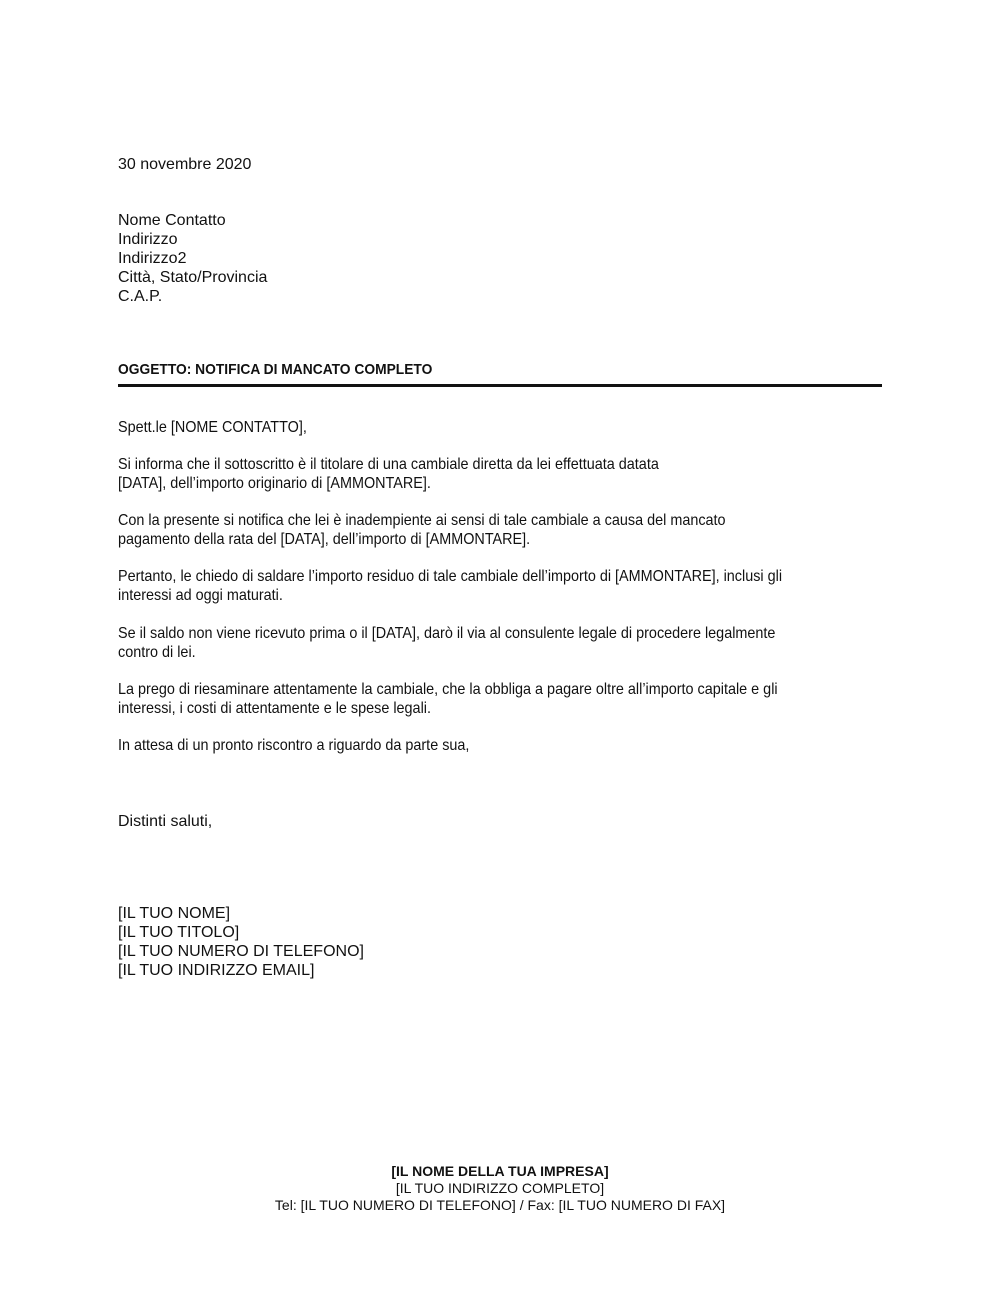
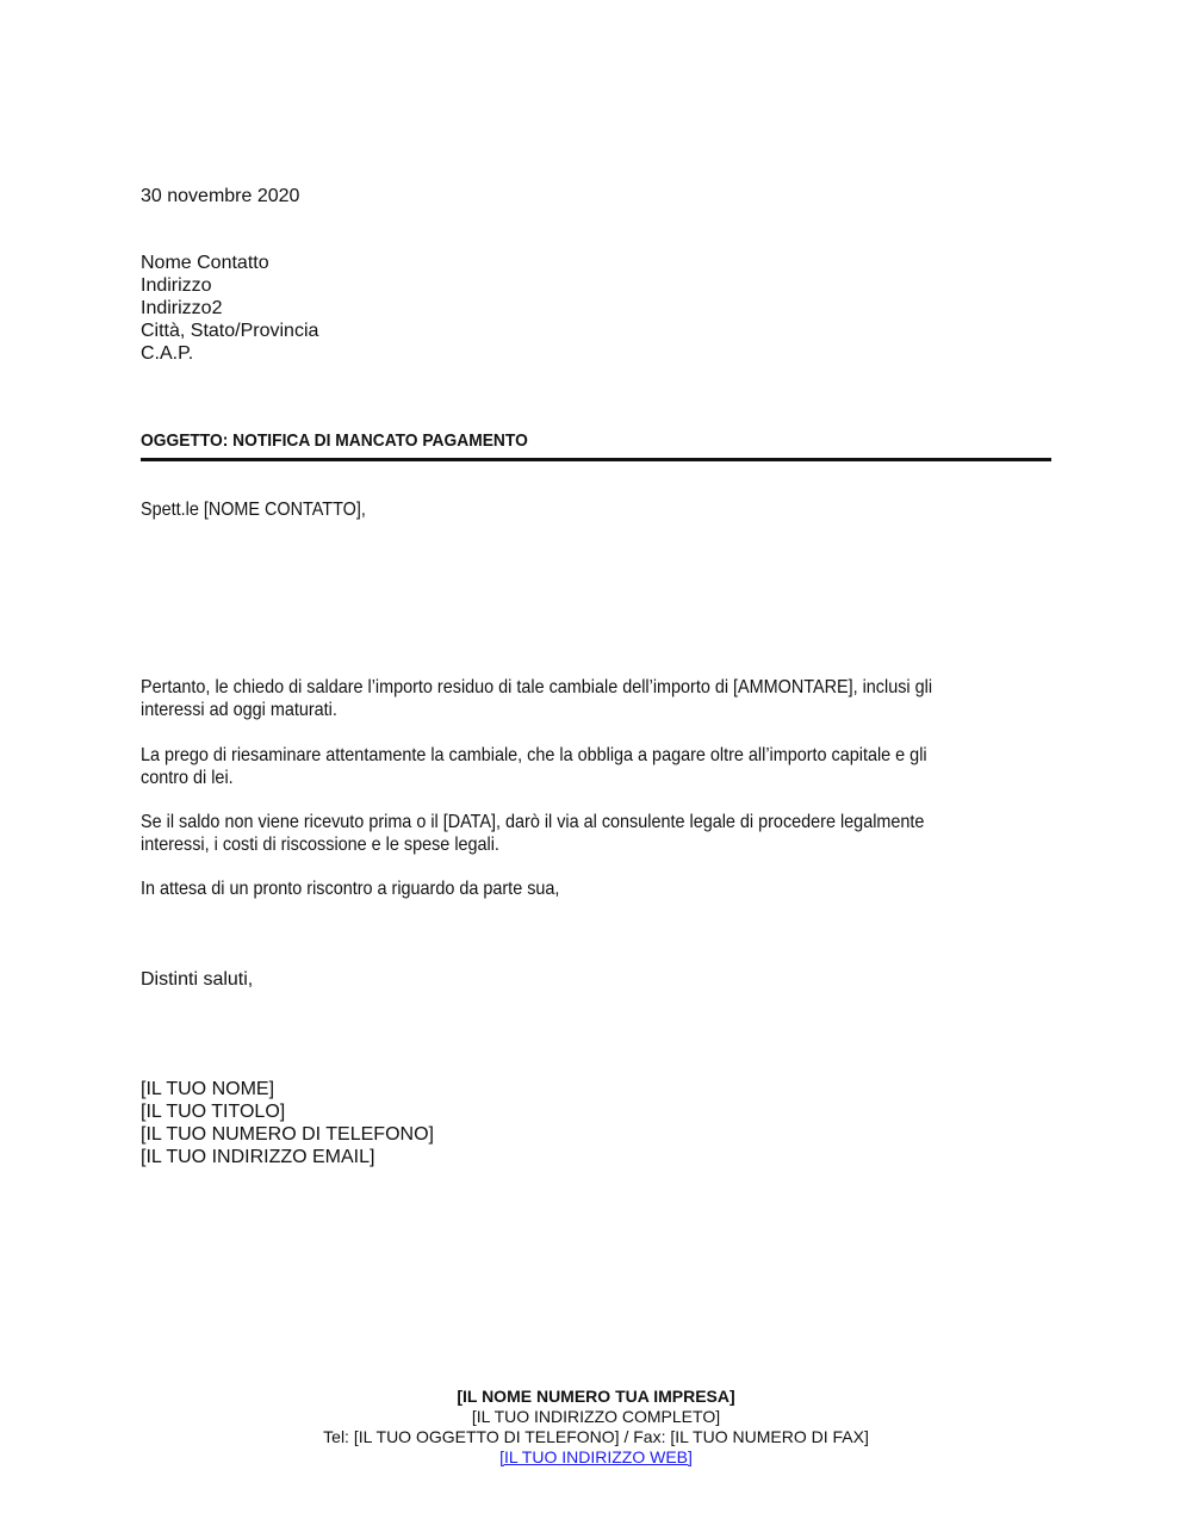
  30 novembre 2020
  Nome Contatto
  Indirizzo
  Indirizzo2
  Città, Stato/Provincia
  C.A.P.
- OGGETTO: NOTIFICA DI MANCATO COMPLETO
+ OGGETTO: NOTIFICA DI MANCATO PAGAMENTO
  Spett.le [NOME CONTATTO],
- Si informa che il sottoscritto è il titolare di una cambiale diretta da lei effettuata datata
- [DATA], dell’importo originario di [AMMONTARE].
- Con la presente si notifica che lei è inadempiente ai sensi di tale cambiale a causa del mancato
- pagamento della rata del [DATA], dell’importo di [AMMONTARE].
  Pertanto, le chiedo di saldare l’importo residuo di tale cambiale dell’importo di [AMMONTARE], inclusi gli
  interessi ad oggi maturati.
- Se il saldo non viene ricevuto prima o il [DATA], darò il via al consulente legale di procedere legalmente
+ La prego di riesaminare attentamente la cambiale, che la obbliga a pagare oltre all’importo capitale e gli
  contro di lei.
- La prego di riesaminare attentamente la cambiale, che la obbliga a pagare oltre all’importo capitale e gli
+ Se il saldo non viene ricevuto prima o il [DATA], darò il via al consulente legale di procedere legalmente
- interessi, i costi di attentamente e le spese legali.
+ interessi, i costi di riscossione e le spese legali.
  In attesa di un pronto riscontro a riguardo da parte sua,
  Distinti saluti,
  [IL TUO NOME]
  [IL TUO TITOLO]
  [IL TUO NUMERO DI TELEFONO]
  [IL TUO INDIRIZZO EMAIL]
- [IL NOME DELLA TUA IMPRESA]
+ [IL NOME NUMERO TUA IMPRESA]
  [IL TUO INDIRIZZO COMPLETO]
- Tel: [IL TUO NUMERO DI TELEFONO] / Fax: [IL TUO NUMERO DI FAX]
+ Tel: [IL TUO OGGETTO DI TELEFONO] / Fax: [IL TUO NUMERO DI FAX]
+ [IL TUO INDIRIZZO WEB]
